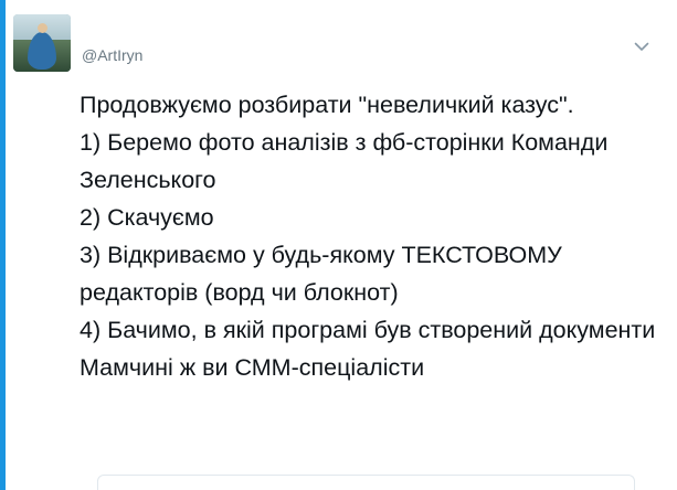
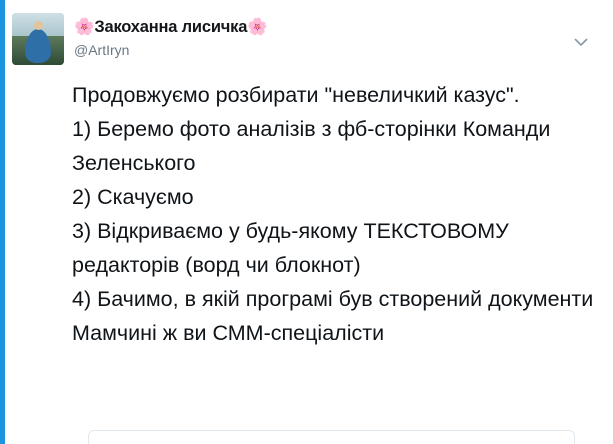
+ 🌸Закоханна лисичка🌸
  @ArtIryn
  Продовжуємо розбирати "невеличкий казус".
  1) Беремо фото аналізів з фб-сторінки Команди Зеленського
  2) Скачуємо
  3) Відкриваємо у будь-якому ТЕКСТОВОМУ редакторів (ворд чи блокнот)
  4) Бачимо, в якій програмі був створений документи
  Мамчині ж ви СММ-спеціалісти
